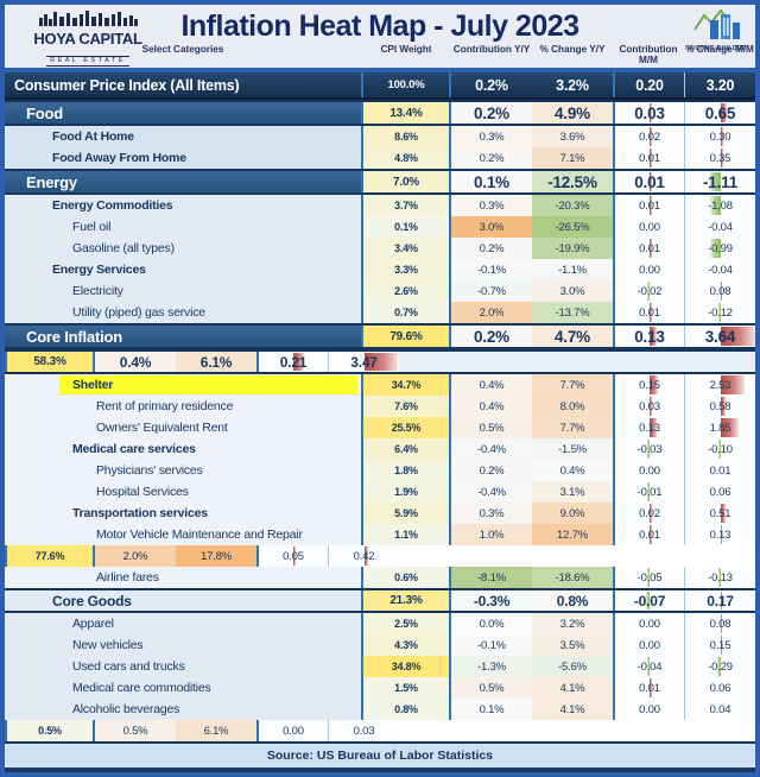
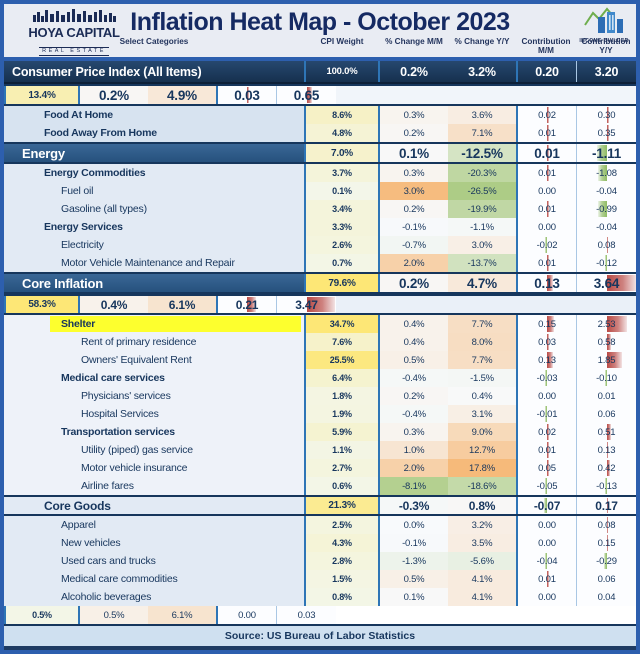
  HOYA CAPITAL
- Inflation Heat Map - July 2023
+ Inflation Heat Map - October 2023
  Select Categories
  CPI Weight
- Contribution Y/Y
+ % Change M/M
  % Change Y/Y
  Contribution M/M
- % Change M/M
+ Contribution Y/Y
  Consumer Price Index (All Items)
  100.0%
  0.2%
  3.2%
  0.20
  3.20
- Food
  13.4%
  0.2%
  4.9%
  0.03
  0.65
  Food At Home
  8.6%
  0.3%
  3.6%
  0.02
  0.30
  Food Away From Home
  4.8%
  0.2%
  7.1%
  0.01
  0.35
  Energy
  7.0%
  0.1%
  -12.5%
  0.01
  -1.11
  Energy Commodities
  3.7%
  0.3%
  -20.3%
  0.01
  -1.08
  Fuel oil
  0.1%
  3.0%
  -26.5%
  0.00
  -0.04
  Gasoline (all types)
  3.4%
  0.2%
  -19.9%
  0.01
  -0.99
  Energy Services
  3.3%
  -0.1%
  -1.1%
  0.00
  -0.04
  Electricity
  2.6%
  -0.7%
  3.0%
  -0.02
  0.08
- Utility (piped) gas service
+ Motor Vehicle Maintenance and Repair
  0.7%
  2.0%
  -13.7%
  0.01
  -0.12
  Core Inflation
  79.6%
  0.2%
  4.7%
  0.13
  3.64
  58.3%
  0.4%
  6.1%
  0.21
  3.47
  Shelter
  34.7%
  0.4%
  7.7%
  0.15
  2.53
  Rent of primary residence
  7.6%
  0.4%
  8.0%
  0.03
  0.58
  Owners' Equivalent Rent
  25.5%
  0.5%
  7.7%
  0.13
  1.85
  Medical care services
  6.4%
  -0.4%
  -1.5%
  -0.03
  -0.10
  Physicians' services
  1.8%
  0.2%
  0.4%
  0.00
  0.01
  Hospital Services
  1.9%
  -0.4%
  3.1%
  -0.01
  0.06
  Transportation services
  5.9%
  0.3%
  9.0%
  0.02
  0.51
- Motor Vehicle Maintenance and Repair
+ Utility (piped) gas service
  1.1%
  1.0%
  12.7%
  0.01
  0.13
+ Motor vehicle insurance
- 77.6%
+ 2.7%
  2.0%
  17.8%
  0.05
  0.42
  Airline fares
  0.6%
  -8.1%
  -18.6%
  -0.05
  -0.13
  Core Goods
  21.3%
  -0.3%
  0.8%
  -0.07
  0.17
  Apparel
  2.5%
  0.0%
  3.2%
  0.00
  0.08
  New vehicles
  4.3%
  -0.1%
  3.5%
  0.00
  0.15
  Used cars and trucks
- 34.8%
+ 2.8%
  -1.3%
  -5.6%
  -0.04
  -0.29
  Medical care commodities
  1.5%
  0.5%
  4.1%
  0.01
  0.06
  Alcoholic beverages
  0.8%
  0.1%
  4.1%
  0.00
  0.04
  0.5%
  0.5%
  6.1%
  0.00
  0.03
  Source: US Bureau of Labor Statistics
